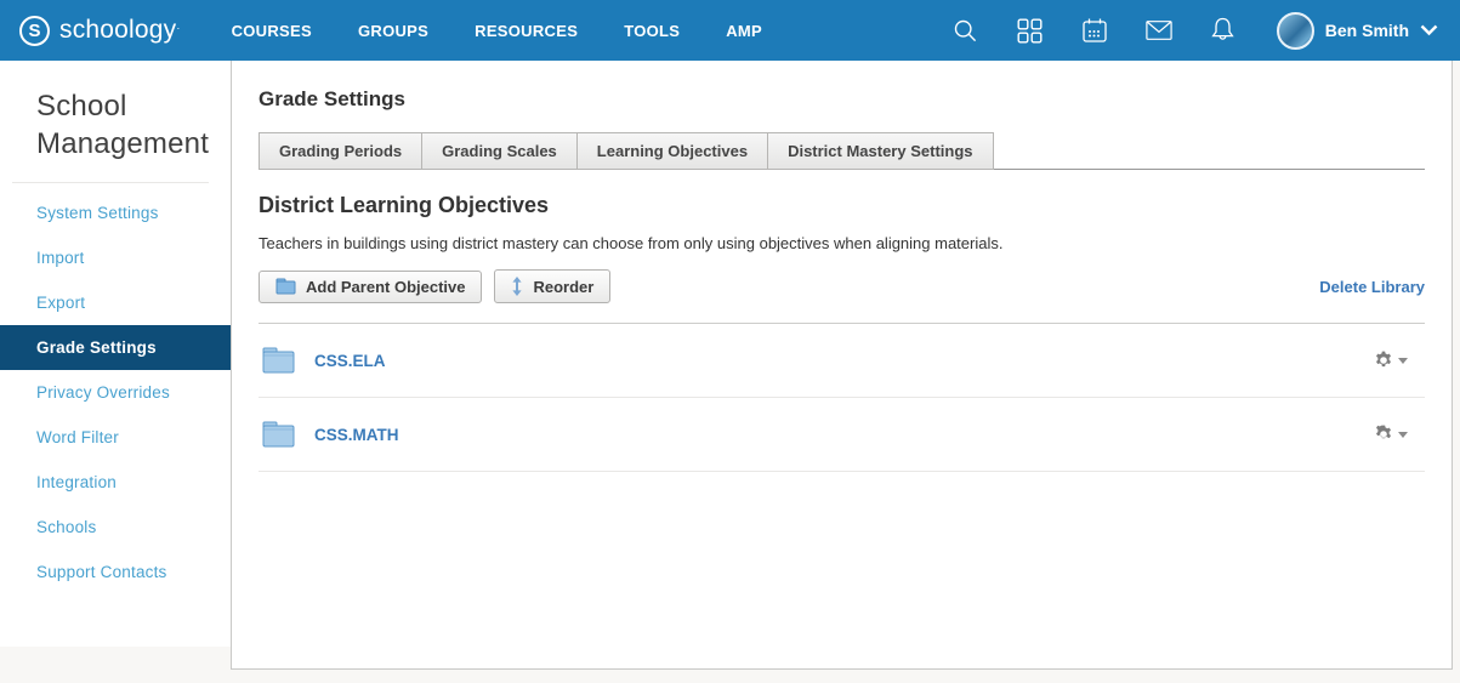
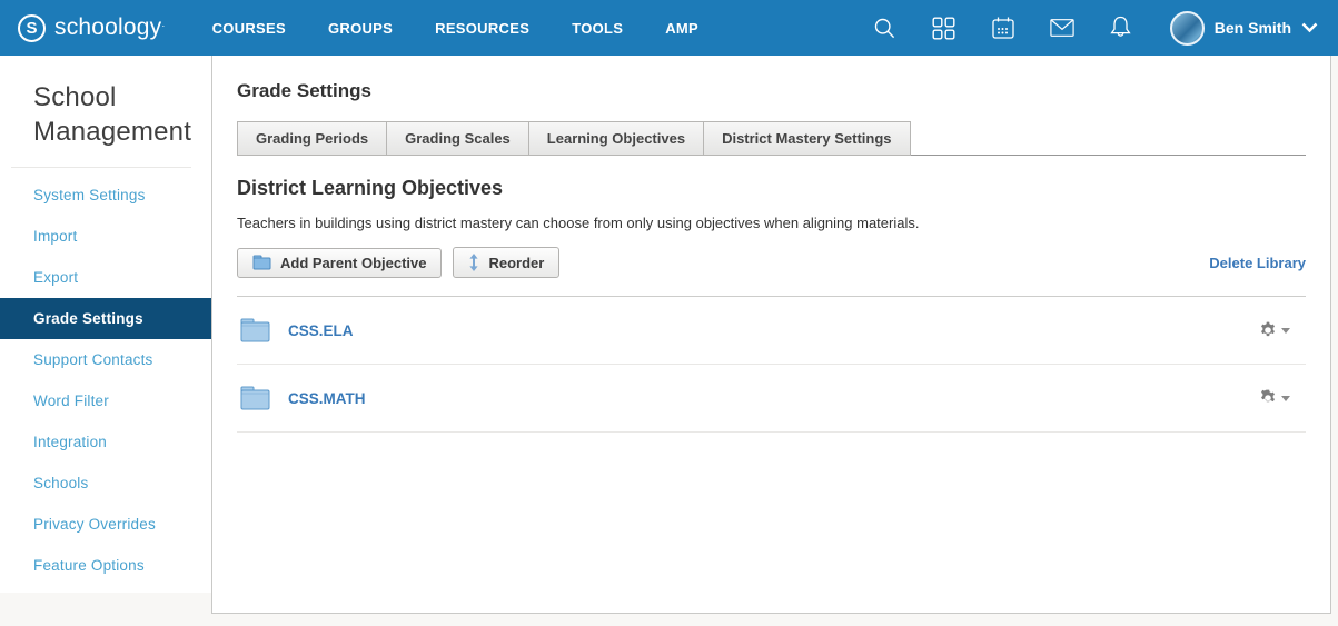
  S
  schoology·
  COURSES
  GROUPS
  RESOURCES
  TOOLS
  AMP
  Ben Smith
  School Management
  System Settings
  Import
  Export
  Grade Settings
- Privacy Overrides
+ Support Contacts
  Word Filter
  Integration
  Schools
- Support Contacts
+ Privacy Overrides
+ Feature Options
  Grade Settings
  Grading Periods
  Grading Scales
  Learning Objectives
  District Mastery Settings
  District Learning Objectives
  Teachers in buildings using district mastery can choose from only using objectives when aligning materials.
  Add Parent Objective
  Reorder
  Delete Library
  CSS.ELA
  CSS.MATH
